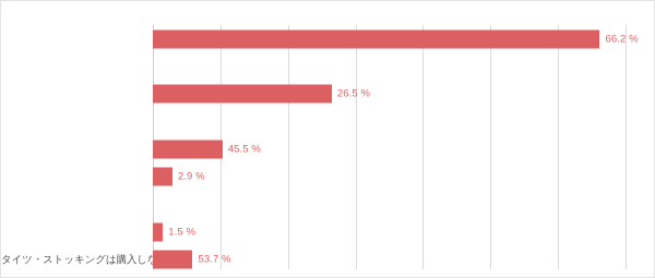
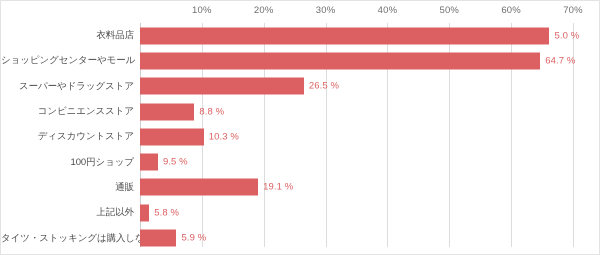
+ 10%
+ 20%
+ 30%
+ 40%
+ 50%
+ 60%
+ 70%
+ 衣料品店
- 66.2 %
+ 5.0 %
+ ショッピングセンターやモール
+ 64.7 %
+ スーパーやドラッグストア
  26.5 %
+ コンビニエンスストア
+ 8.8 %
+ ディスカウントストア
- 45.5 %
+ 10.3 %
+ 100円ショップ
- 2.9 %
+ 9.5 %
+ 通販
+ 19.1 %
+ 上記以外
- 1.5 %
+ 5.8 %
  タイツ・ストッキングは購入し
- 53.7 %
+ 5.9 %
